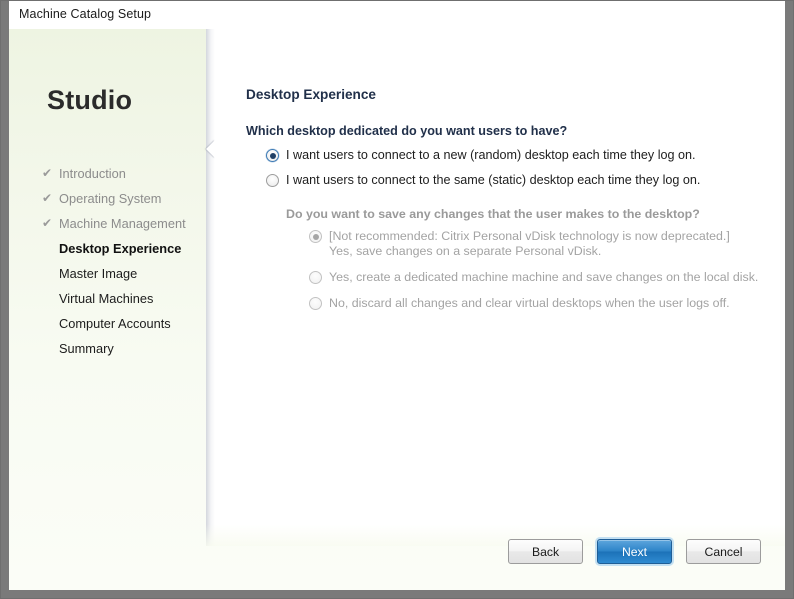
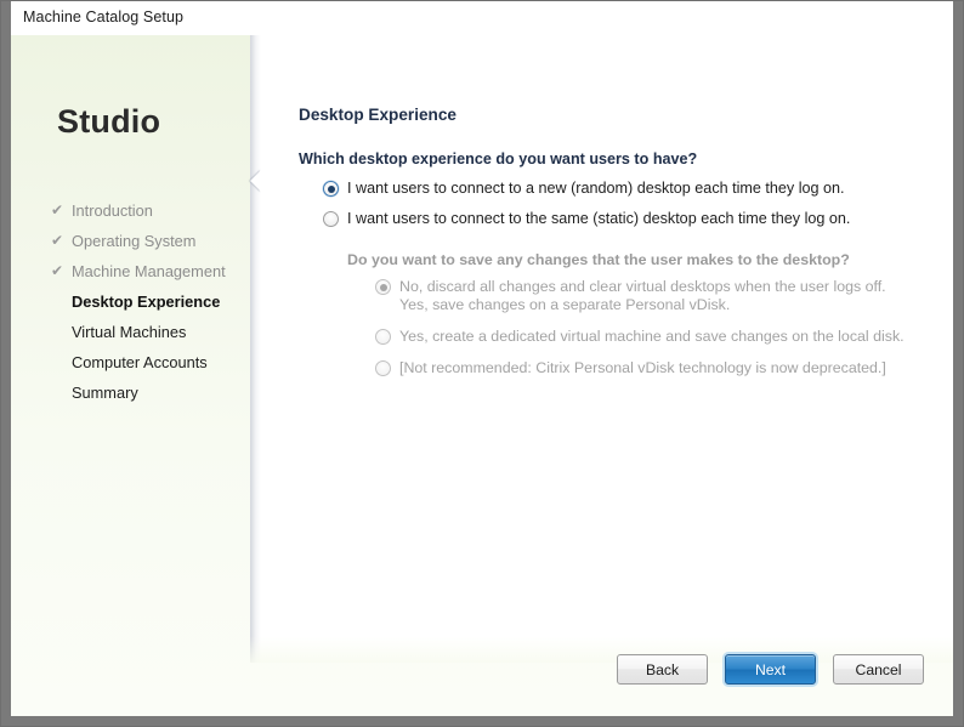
  Machine Catalog Setup
  Studio
  ✔
  Introduction
  ✔
  Operating System
  ✔
  Machine Management
  Desktop Experience
- Master Image
  Virtual Machines
  Computer Accounts
  Summary
  Desktop Experience
- Which desktop dedicated do you want users to have?
+ Which desktop experience do you want users to have?
  I want users to connect to a new (random) desktop each time they log on.
  I want users to connect to the same (static) desktop each time they log on.
  Do you want to save any changes that the user makes to the desktop?
- [Not recommended: Citrix Personal vDisk technology is now deprecated.]
+ No, discard all changes and clear virtual desktops when the user logs off.
  Yes, save changes on a separate Personal vDisk.
- Yes, create a dedicated machine machine and save changes on the local disk.
+ Yes, create a dedicated virtual machine and save changes on the local disk.
- No, discard all changes and clear virtual desktops when the user logs off.
+ [Not recommended: Citrix Personal vDisk technology is now deprecated.]
  Back
  Next
  Cancel
